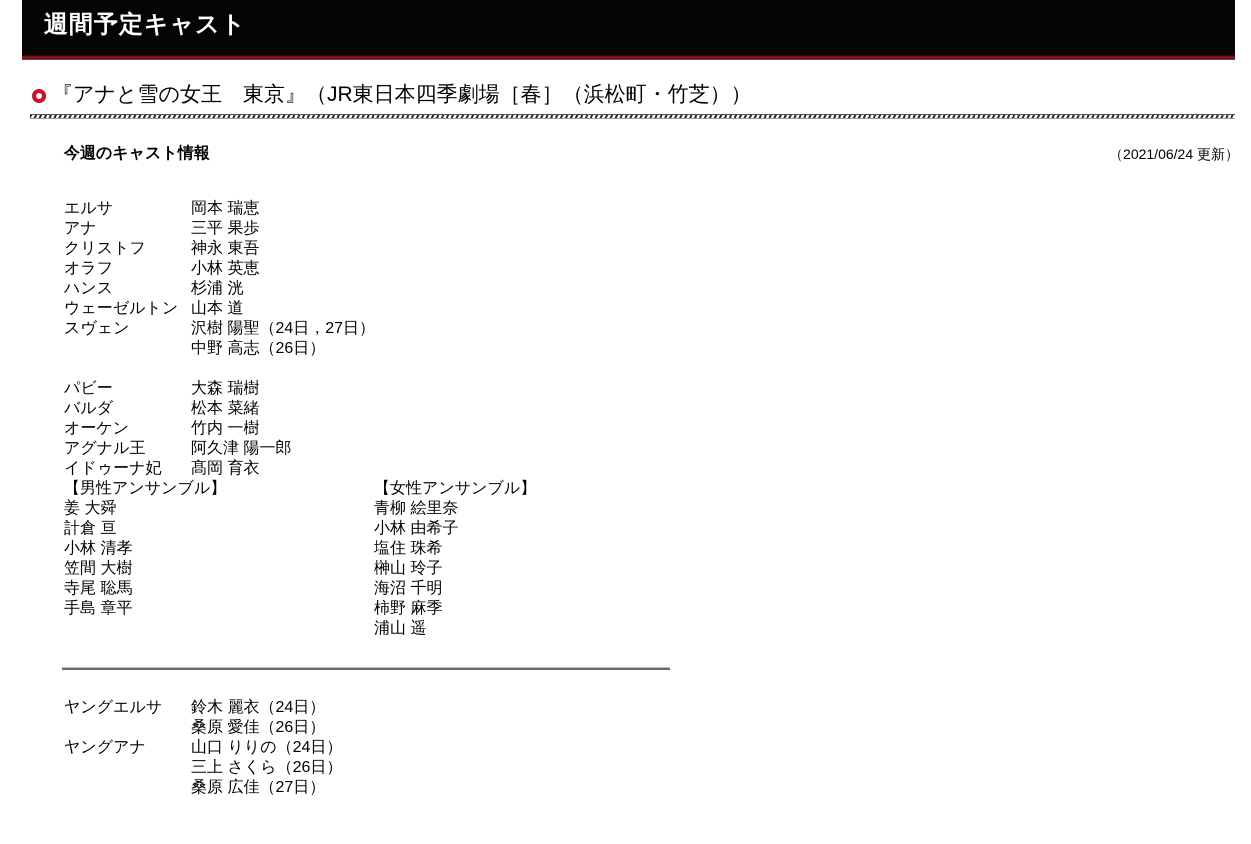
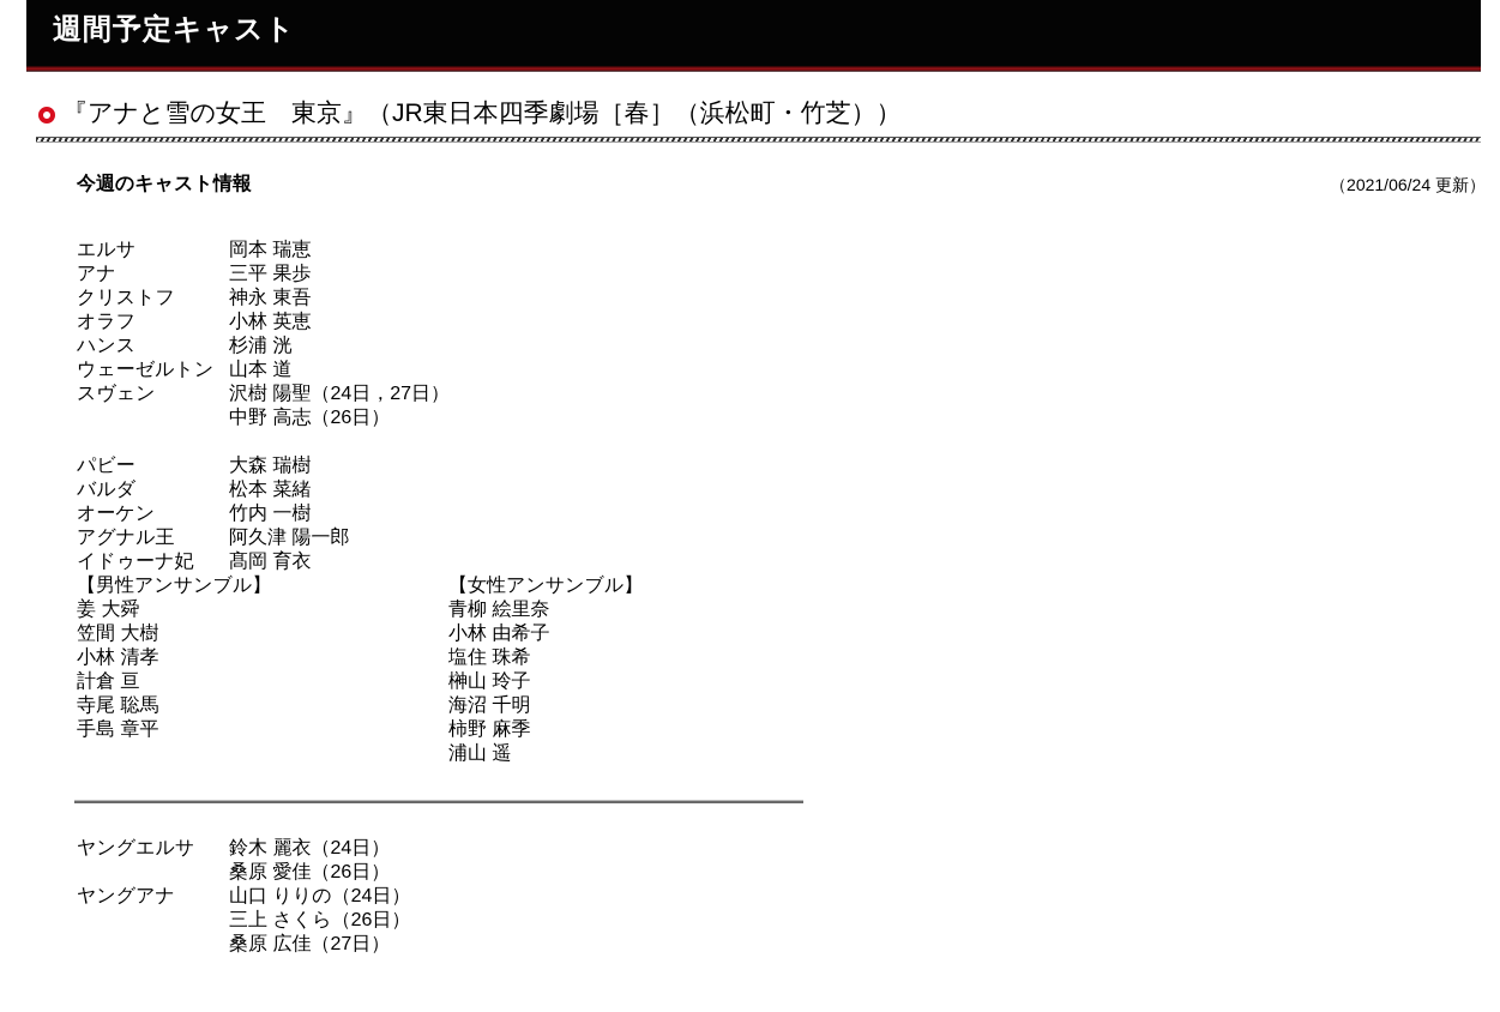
  週間予定キャスト
  『アナと雪の女王 東京』（JR東日本四季劇場［春］（浜松町・竹芝））
  今週のキャスト情報
  （2021/06/24 更新）
  エルサ
  岡本 瑞恵
  アナ
  三平 果歩
  クリストフ
  神永 東吾
  オラフ
  小林 英恵
  ハンス
  杉浦 洸
  ウェーゼルトン
  山本 道
  スヴェン
  沢樹 陽聖（24日，27日）
  中野 高志（26日）
  パビー
  大森 瑞樹
  バルダ
  松本 菜緒
  オーケン
  竹内 一樹
  アグナル王
  阿久津 陽一郎
  イドゥーナ妃
  髙岡 育衣
  【男性アンサンブル】
  姜 大舜
- 計倉 亘
+ 笠間 大樹
  小林 清孝
- 笠間 大樹
+ 計倉 亘
  寺尾 聡馬
  手島 章平
  【女性アンサンブル】
  青柳 絵里奈
  小林 由希子
  塩住 珠希
  榊山 玲子
  海沼 千明
  柿野 麻季
  浦山 遥
  ヤングエルサ
  鈴木 麗衣（24日）
  桑原 愛佳（26日）
  ヤングアナ
  山口 りりの（24日）
  三上 さくら（26日）
  桑原 広佳（27日）
